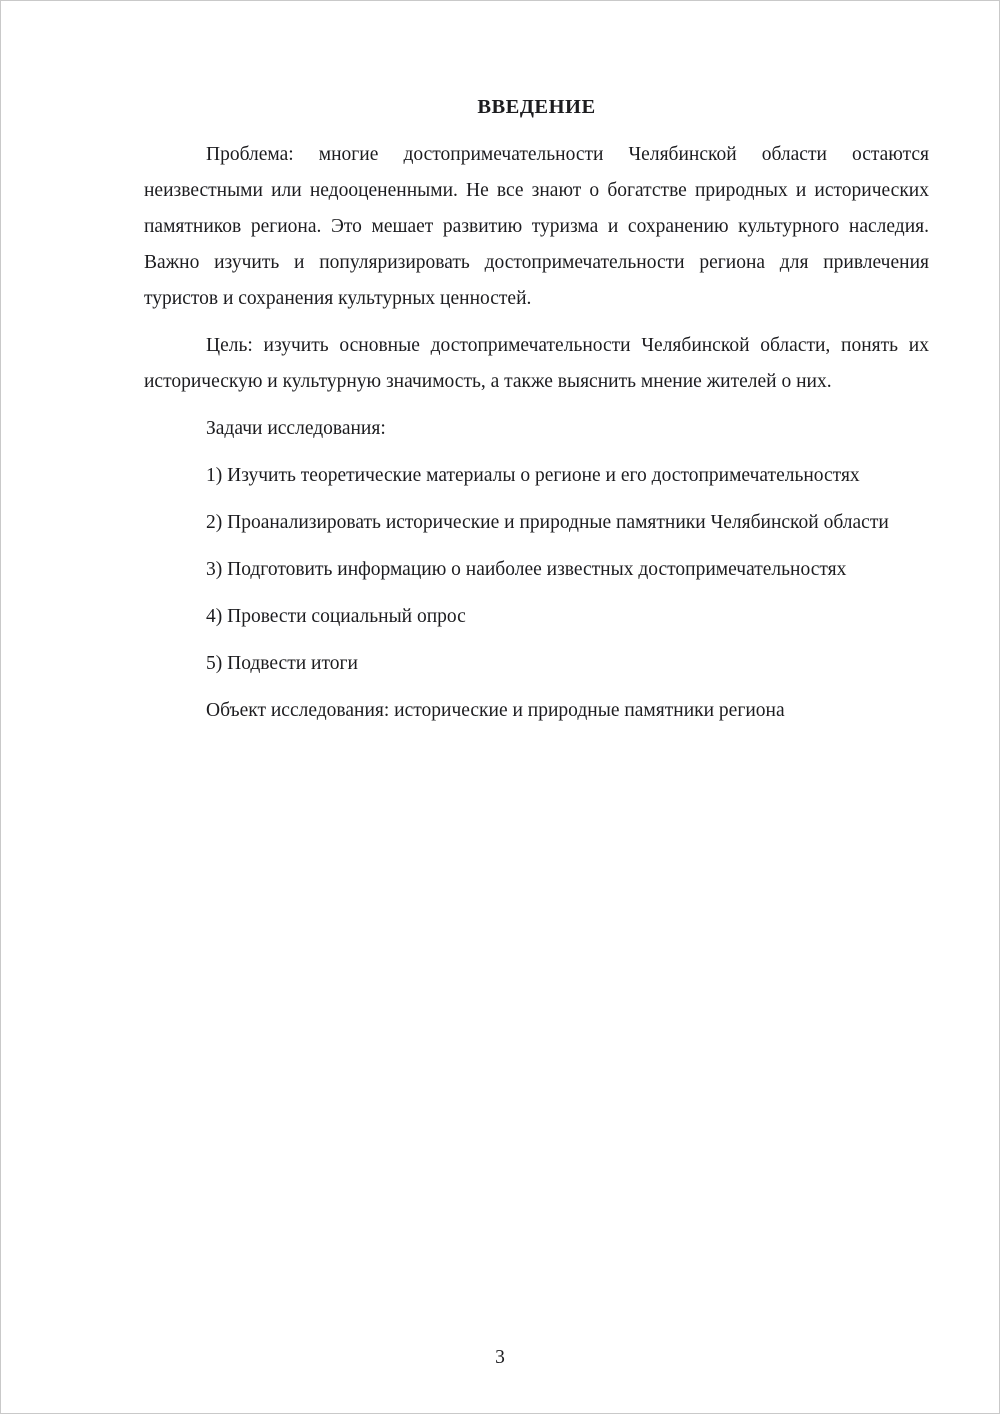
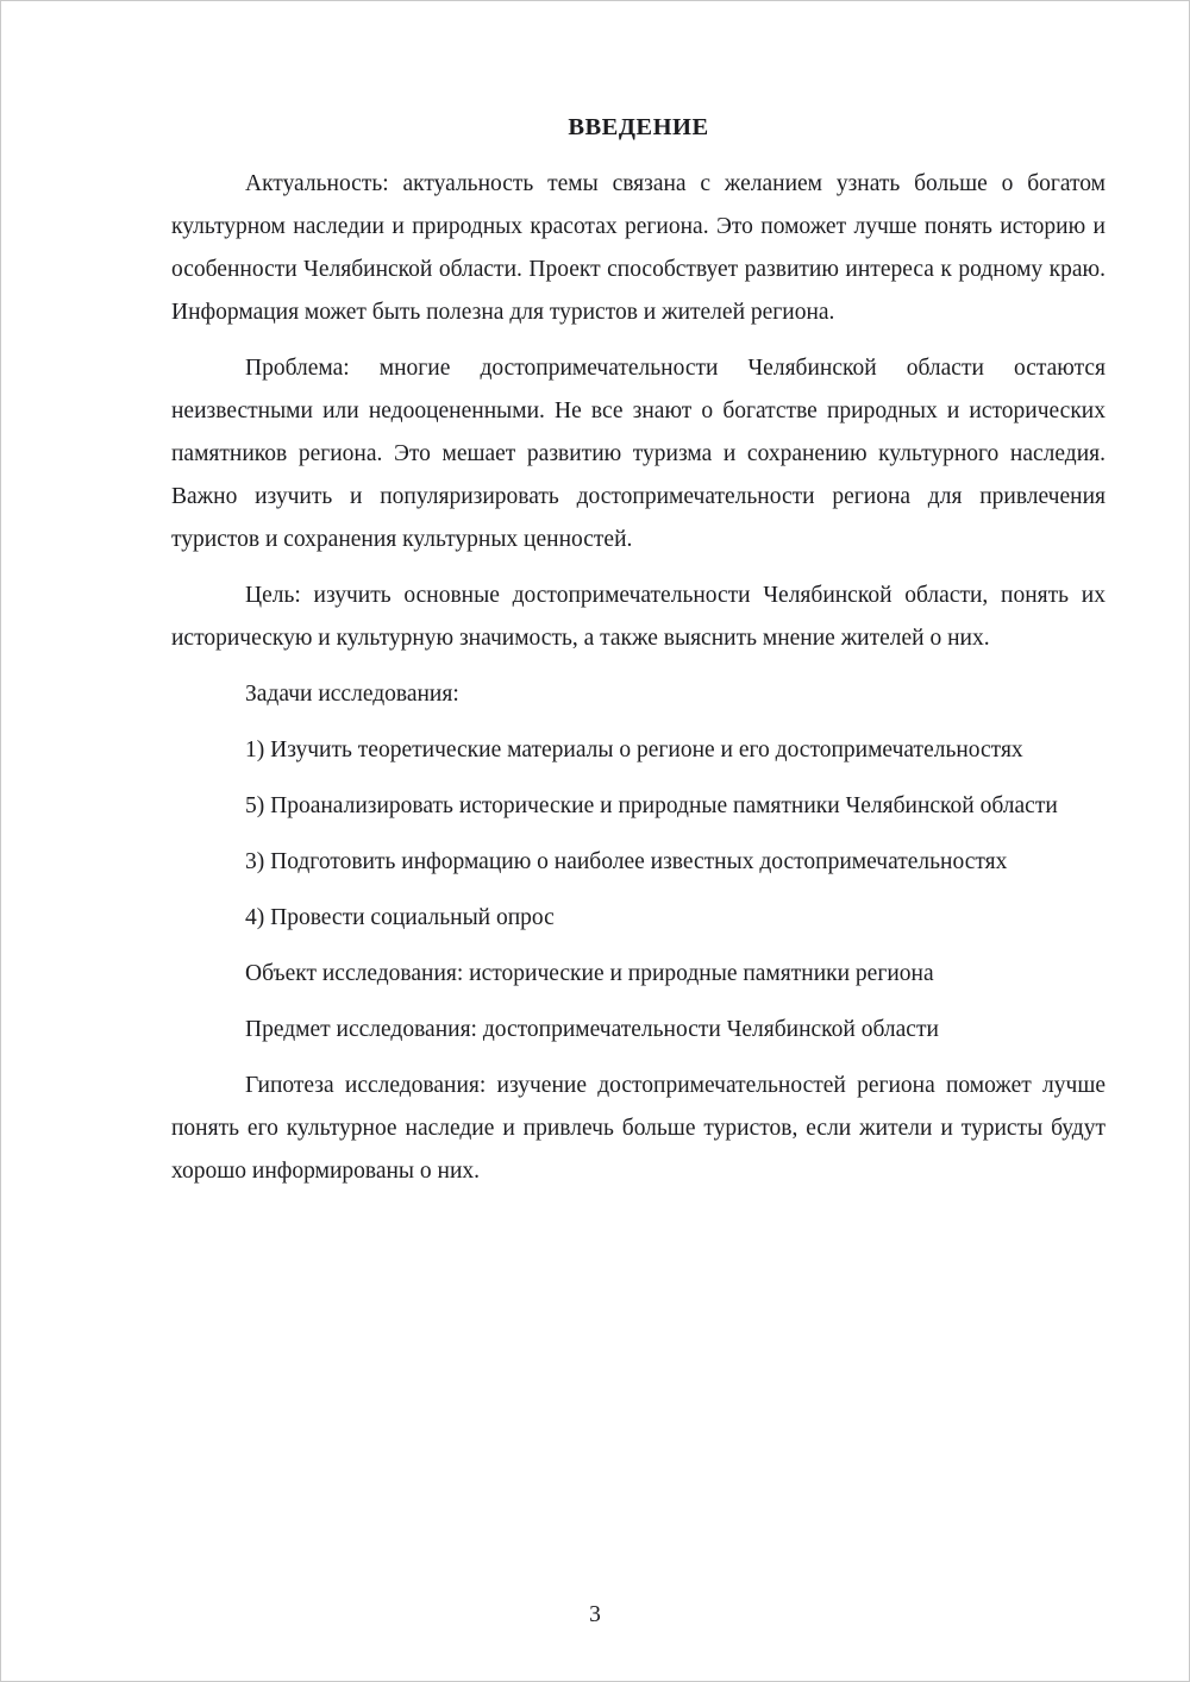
  ВВЕДЕНИЕ
+ Актуальность: актуальность темы связана с желанием узнать больше о богатом культурном наследии и природных красотах региона. Это поможет лучше понять историю и особенности Челябинской области. Проект способствует развитию интереса к родному краю. Информация может быть полезна для туристов и жителей региона.
  Проблема: многие достопримечательности Челябинской области остаются неизвестными или недооцененными. Не все знают о богатстве природных и исторических памятников региона. Это мешает развитию туризма и сохранению культурного наследия. Важно изучить и популяризировать достопримечательности региона для привлечения туристов и сохранения культурных ценностей.
  Цель: изучить основные достопримечательности Челябинской области, понять их историческую и культурную значимость, а также выяснить мнение жителей о них.
  Задачи исследования:
  1) Изучить теоретические материалы о регионе и его достопримечательностях
- 2) Проанализировать исторические и природные памятники Челябинской области
+ 5) Проанализировать исторические и природные памятники Челябинской области
  3) Подготовить информацию о наиболее известных достопримечательностях
  4) Провести социальный опрос
- 5) Подвести итоги
  Объект исследования: исторические и природные памятники региона
+ Предмет исследования: достопримечательности Челябинской области
+ Гипотеза исследования: изучение достопримечательностей региона поможет лучше понять его культурное наследие и привлечь больше туристов, если жители и туристы будут хорошо информированы о них.
  3
